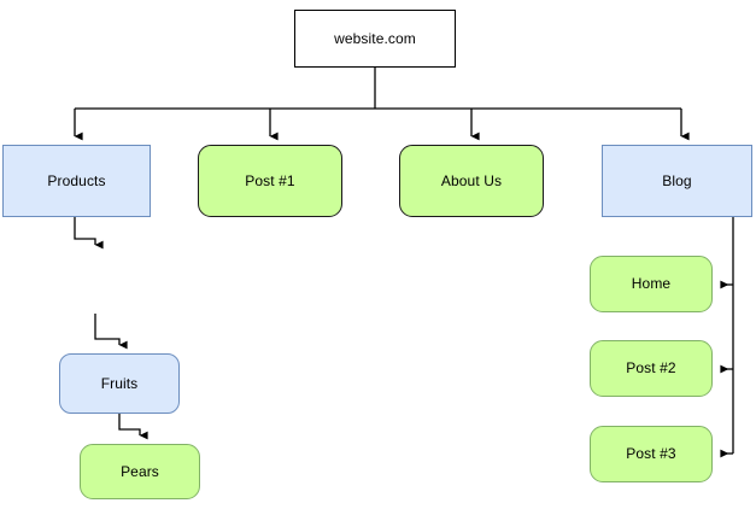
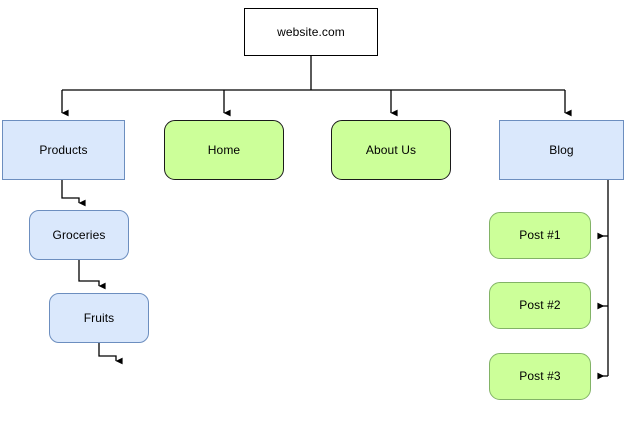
  website.com
  Products
- Post #1
+ Home
  About Us
  Blog
+ Groceries
  Fruits
- Pears
- Home
+ Post #1
  Post #2
  Post #3
